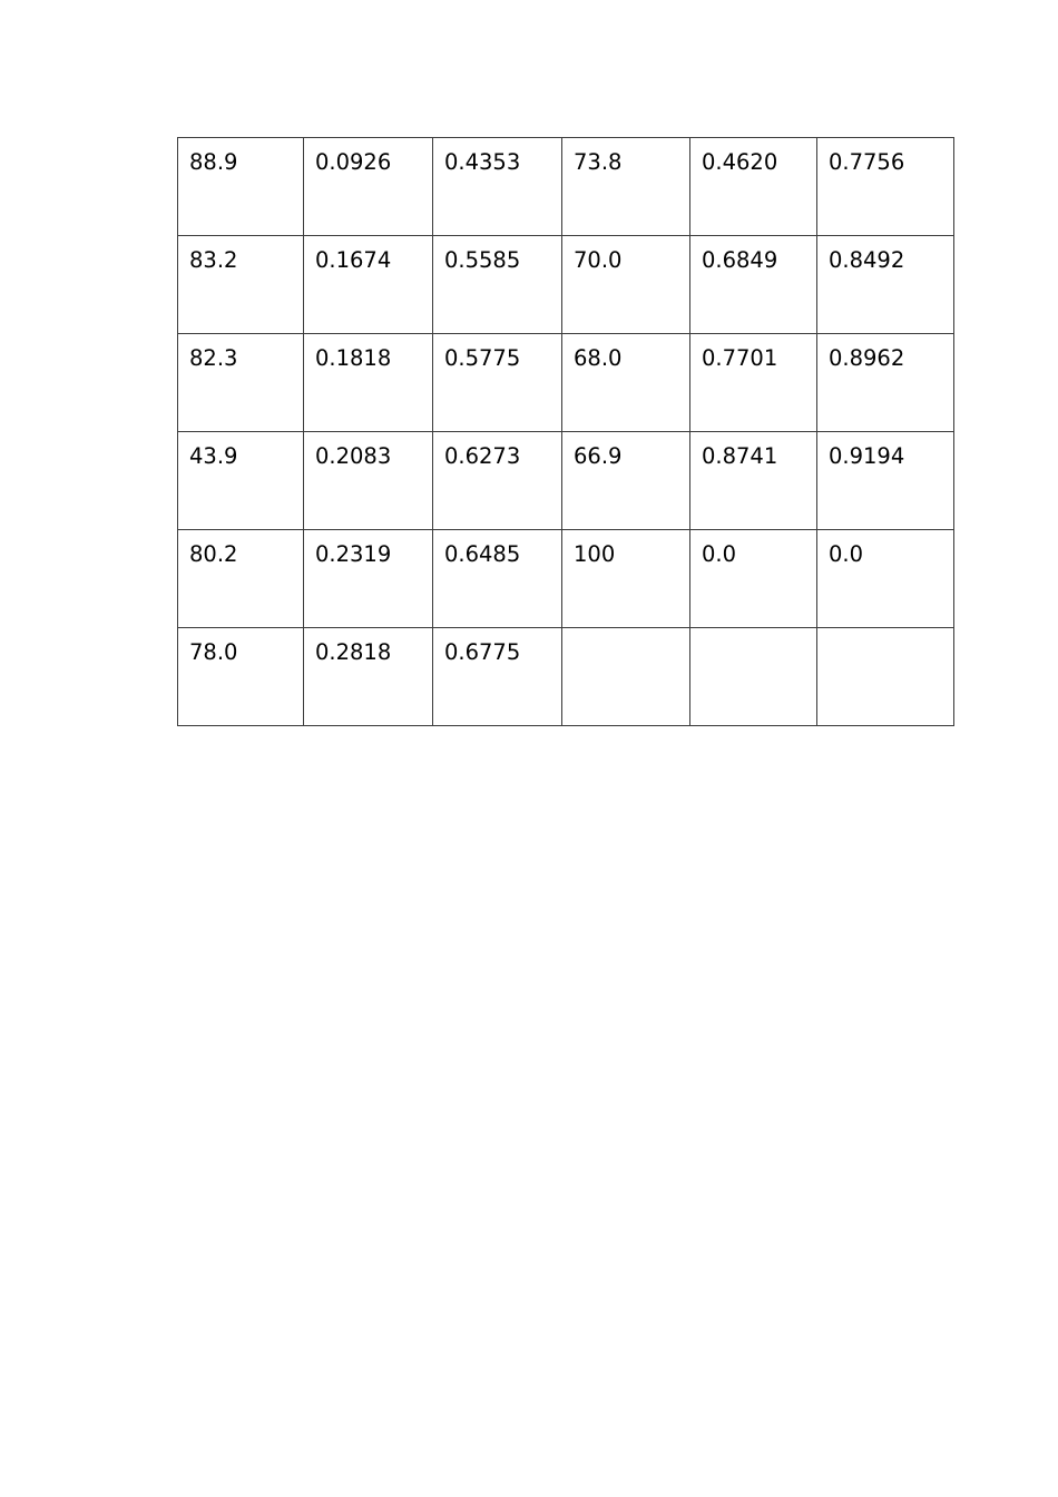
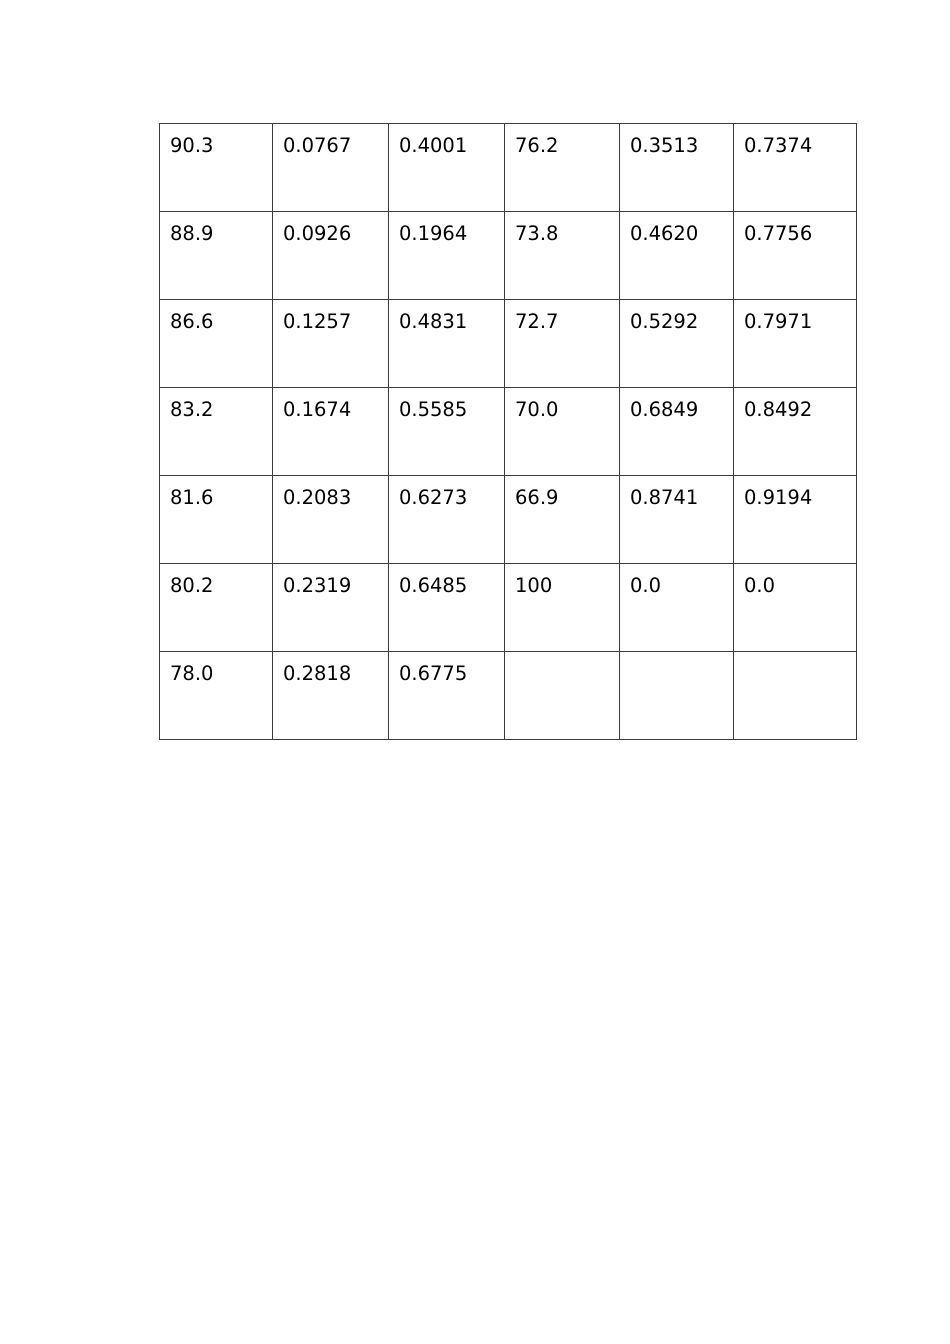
+ 90.3	0.0767	0.4001	76.2	0.3513	0.7374
- 88.9	0.0926	0.4353	73.8	0.4620	0.7756
+ 88.9	0.0926	0.1964	73.8	0.4620	0.7756
+ 86.6	0.1257	0.4831	72.7	0.5292	0.7971
  83.2	0.1674	0.5585	70.0	0.6849	0.8492
- 82.3	0.1818	0.5775	68.0	0.7701	0.8962
- 43.9	0.2083	0.6273	66.9	0.8741	0.9194
+ 81.6	0.2083	0.6273	66.9	0.8741	0.9194
  80.2	0.2319	0.6485	100	0.0	0.0
  78.0	0.2818	0.6775
